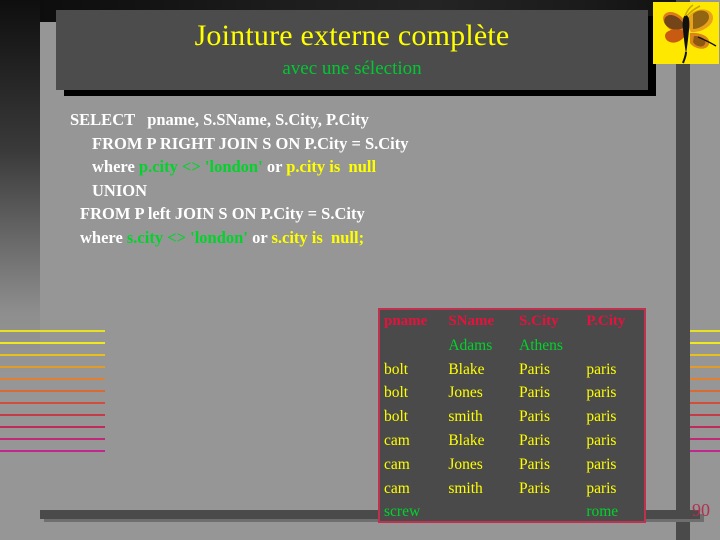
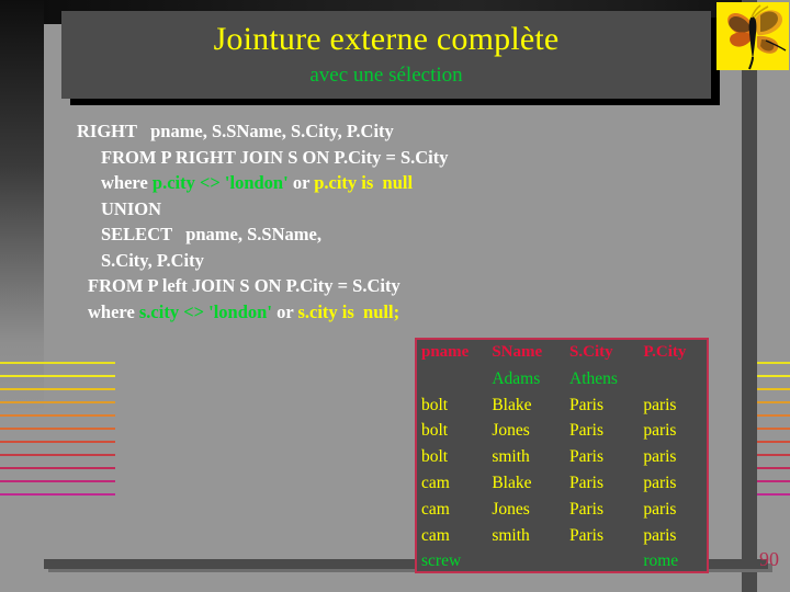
  Jointure externe complète
  avec une sélection
- SELECT pname, S.SName, S.City, P.City
+ RIGHT pname, S.SName, S.City, P.City
  FROM P RIGHT JOIN S ON P.City = S.City
  where p.city <> 'london' or p.city is null
  UNION
+ SELECT pname, S.SName,
+ S.City, P.City
  FROM P left JOIN S ON P.City = S.City
  where s.city <> 'london' or s.city is null;
  pname	SName	S.City	P.City
  	Adams	Athens
  bolt	Blake	Paris	paris
  bolt	Jones	Paris	paris
  bolt	smith	Paris	paris
  cam	Blake	Paris	paris
  cam	Jones	Paris	paris
  cam	smith	Paris	paris
  screw			rome
  90
